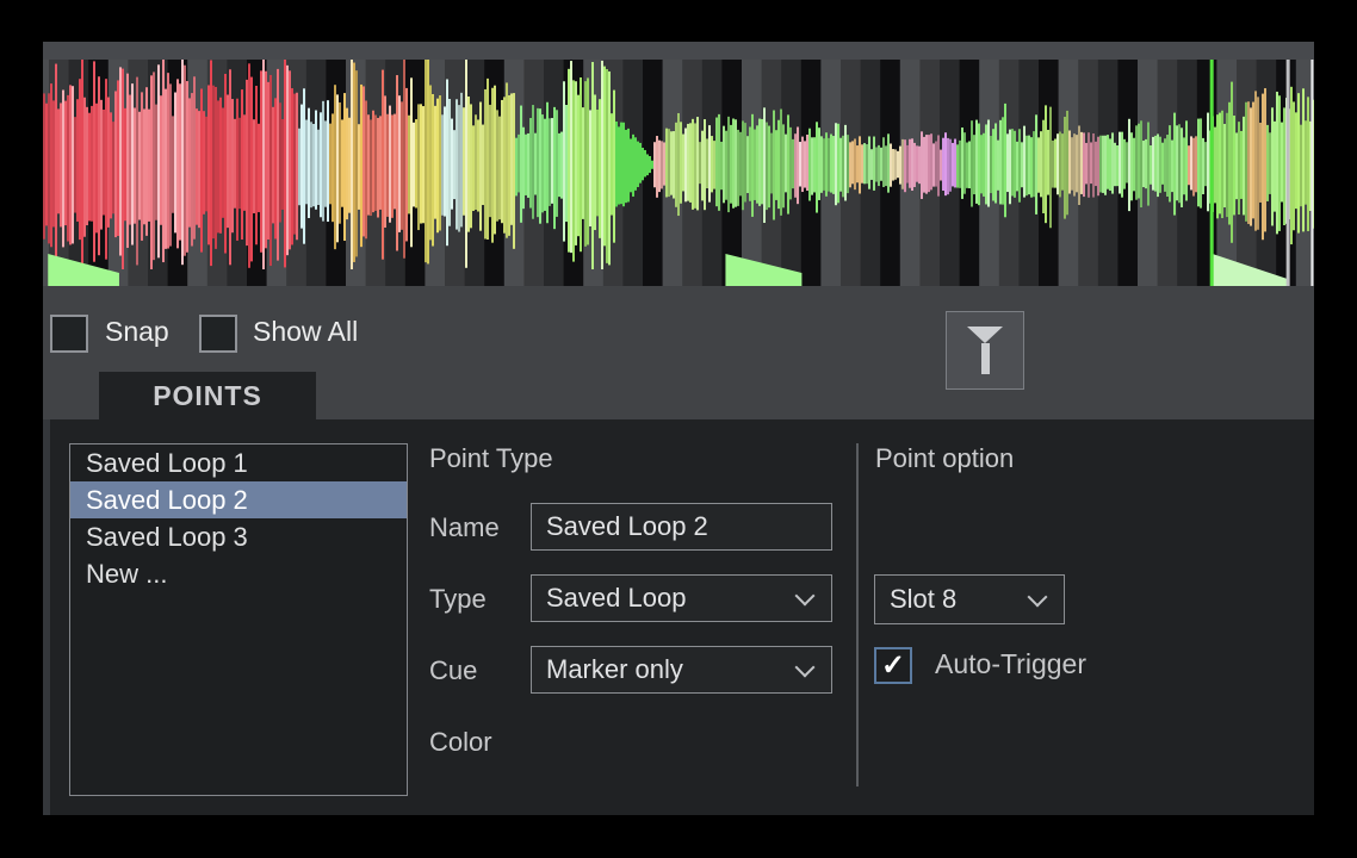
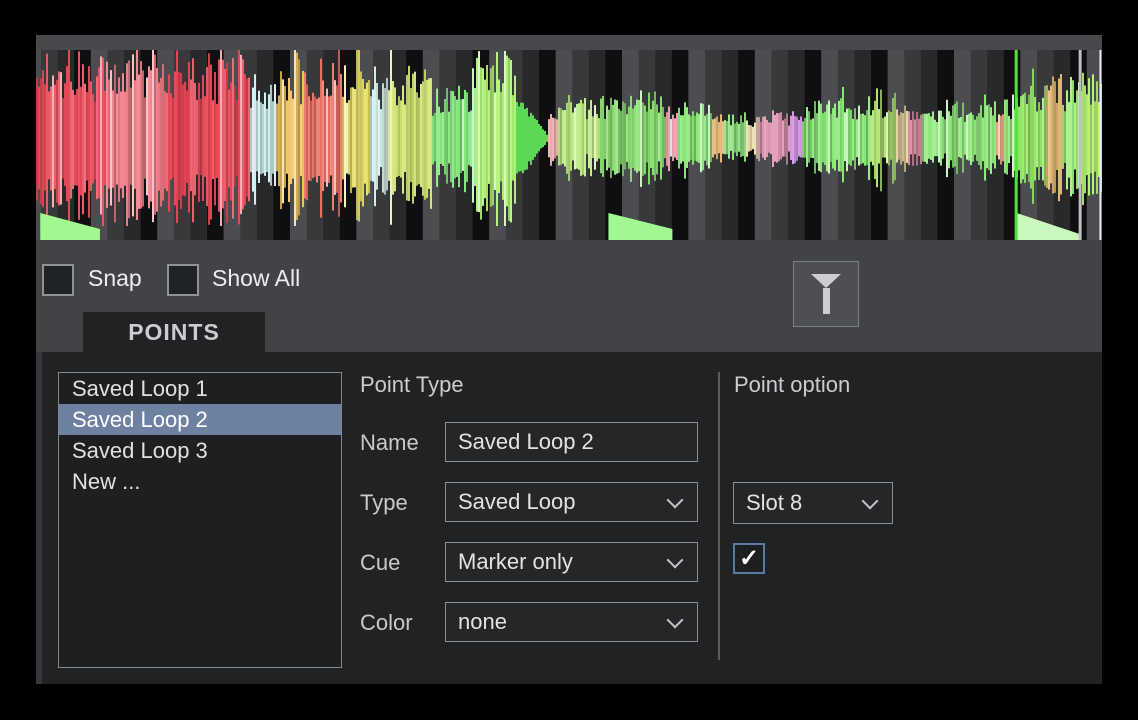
  Snap
  Show All
  POINTS
  Saved Loop 1
  Saved Loop 2
  Saved Loop 3
  New ...
  Point Type
  Name
  Saved Loop 2
  Type
  Saved Loop
  Cue
  Marker only
  Color
+ none
  Point option
  Slot 8
  ✓
- Auto-Trigger
